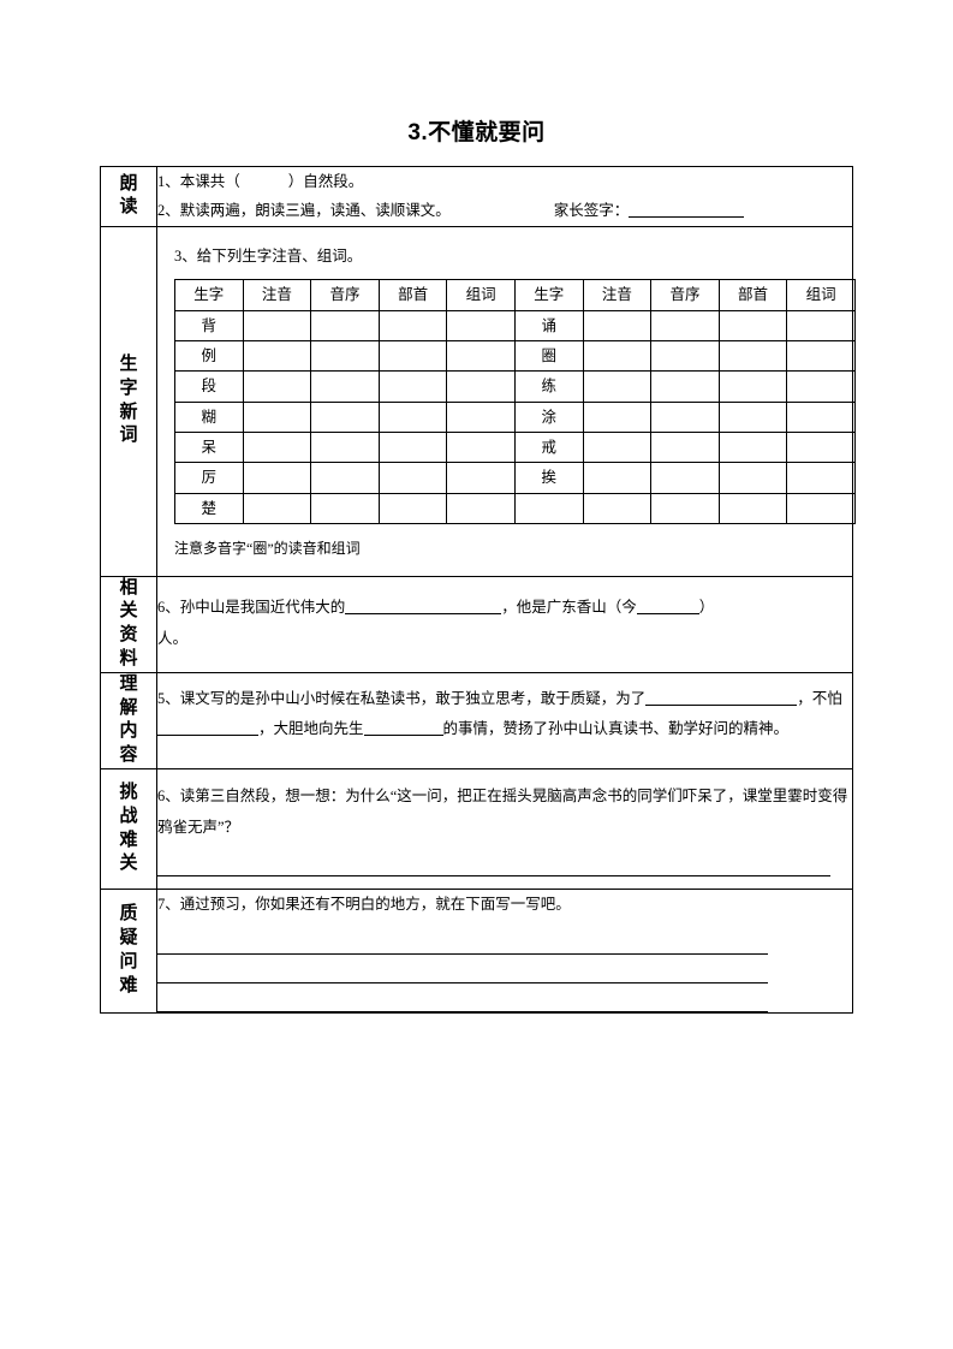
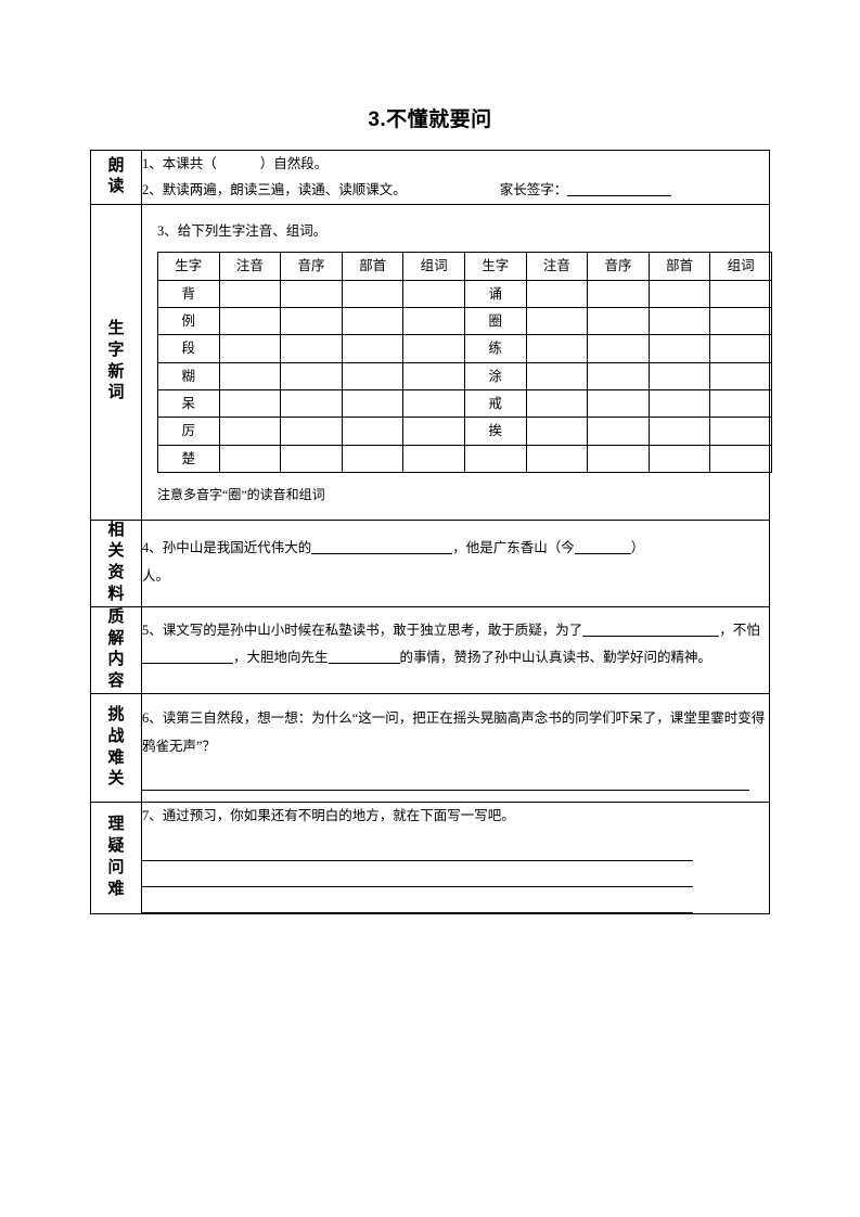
  3.不懂就要问
  朗 读	1、本课共（ ）自然段。 2、默读两遍，朗读三遍，读通、读顺课文。 家长签字：
  生 字 新 词	3、给下列生字注音、组词。
  生字	注音	音序	部首	组词	生字	注音	音序	部首	组词
  背					诵
  例					圈
  段					练
  糊					涂
  呆					戒
  厉					挨
  楚
  	注意多音字“圈”的读音和组词
- 相 关 资 料	6、孙中山是我国近代伟大的 ，他是广东香山（今 ） 人。
+ 相 关 资 料	4、孙中山是我国近代伟大的 ，他是广东香山（今 ） 人。
- 理 解 内 容	5、课文写的是孙中山小时候在私塾读书，敢于独立思考，敢于质疑，为了 ，不怕，大胆地向先生 的事情，赞扬了孙中山认真读书、勤学好问的精神。
+ 质 解 内 容	5、课文写的是孙中山小时候在私塾读书，敢于独立思考，敢于质疑，为了 ，不怕，大胆地向先生 的事情，赞扬了孙中山认真读书、勤学好问的精神。
  挑 战 难 关	6、读第三自然段，想一想：为什么“这一问，把正在摇头晃脑高声念书的同学们吓呆了，课堂里霎时变得鸦雀无声”？
- 质 疑 问 难	7、通过预习，你如果还有不明白的地方，就在下面写一写吧。
+ 理 疑 问 难	7、通过预习，你如果还有不明白的地方，就在下面写一写吧。
